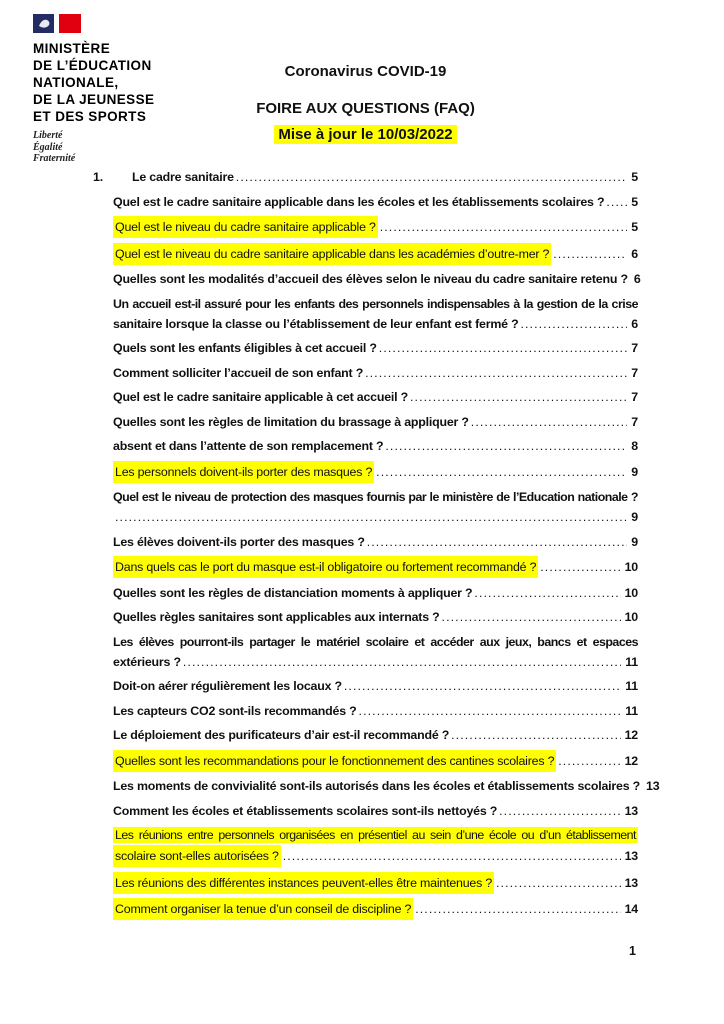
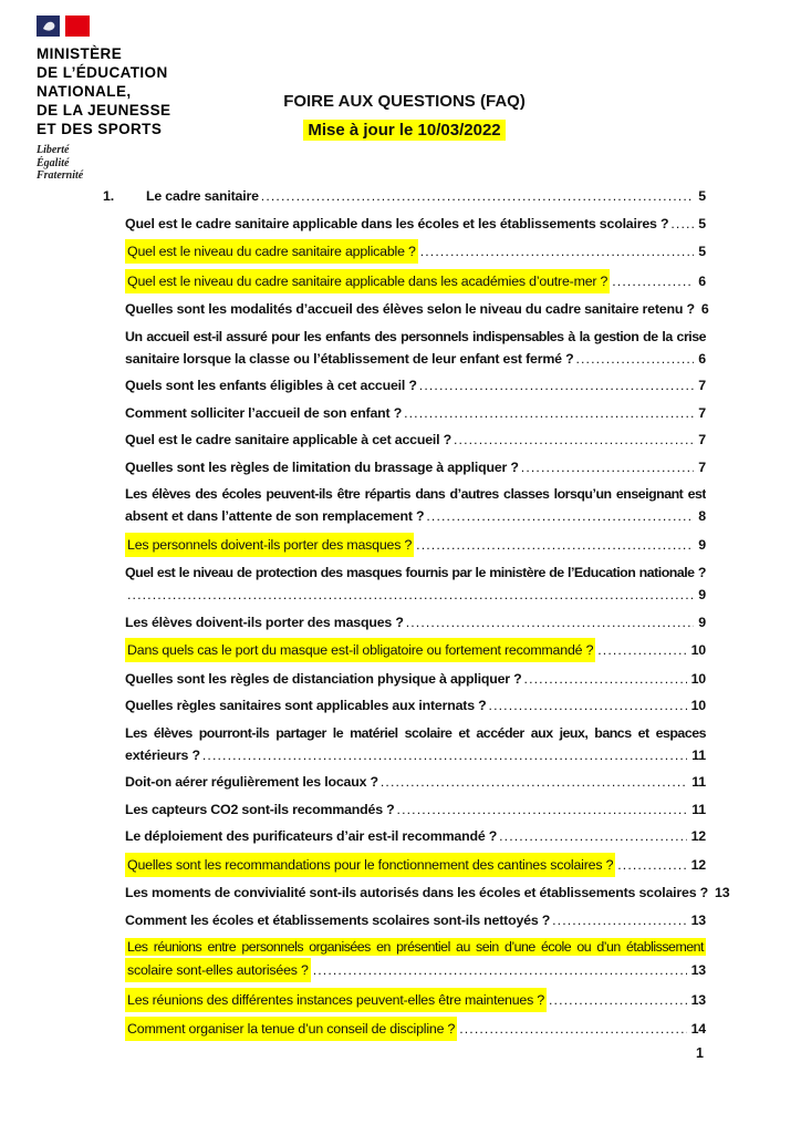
  MINISTÈRE
  DE L’ÉDUCATION
  NATIONALE,
  DE LA JEUNESSE
  ET DES SPORTS
  Liberté
  Égalité
  Fraternité
- Coronavirus COVID-19
  FOIRE AUX QUESTIONS (FAQ)
  Mise à jour le 10/03/2022
  1.
  Le cadre sanitaire
  5
  Quel est le cadre sanitaire applicable dans les écoles et les établissements scolaires ?
  5
  Quel est le niveau du cadre sanitaire applicable ?
  5
  Quel est le niveau du cadre sanitaire applicable dans les académies d’outre-mer ?
  6
  Quelles sont les modalités d’accueil des élèves selon le niveau du cadre sanitaire retenu ?
  6
  Un accueil est-il assuré pour les enfants des personnels indispensables à la gestion de la crise
  sanitaire lorsque la classe ou l’établissement de leur enfant est fermé ?
  6
  Quels sont les enfants éligibles à cet accueil ?
  7
  Comment solliciter l’accueil de son enfant ?
  7
  Quel est le cadre sanitaire applicable à cet accueil ?
  7
  Quelles sont les règles de limitation du brassage à appliquer ?
  7
+ Les élèves des écoles peuvent-ils être répartis dans d’autres classes lorsqu’un enseignant est
  absent et dans l’attente de son remplacement ?
  8
  Les personnels doivent-ils porter des masques ?
  9
  Quel est le niveau de protection des masques fournis par le ministère de l’Education nationale ?
  9
  Les élèves doivent-ils porter des masques ?
  9
  Dans quels cas le port du masque est-il obligatoire ou fortement recommandé ?
  10
- Quelles sont les règles de distanciation moments à appliquer ?
+ Quelles sont les règles de distanciation physique à appliquer ?
  10
  Quelles règles sanitaires sont applicables aux internats ?
  10
  Les élèves pourront-ils partager le matériel scolaire et accéder aux jeux, bancs et espaces
  extérieurs ?
  11
  Doit-on aérer régulièrement les locaux ?
  11
  Les capteurs CO2 sont-ils recommandés ?
  11
  Le déploiement des purificateurs d’air est-il recommandé ?
  12
  Quelles sont les recommandations pour le fonctionnement des cantines scolaires ?
  12
  Les moments de convivialité sont-ils autorisés dans les écoles et établissements scolaires ?
  13
  Comment les écoles et établissements scolaires sont-ils nettoyés ?
  13
  Les réunions entre personnels organisées en présentiel au sein d’une école ou d’un établissement
  scolaire sont-elles autorisées ?
  13
  Les réunions des différentes instances peuvent-elles être maintenues ?
  13
  Comment organiser la tenue d’un conseil de discipline ?
  14
  1
